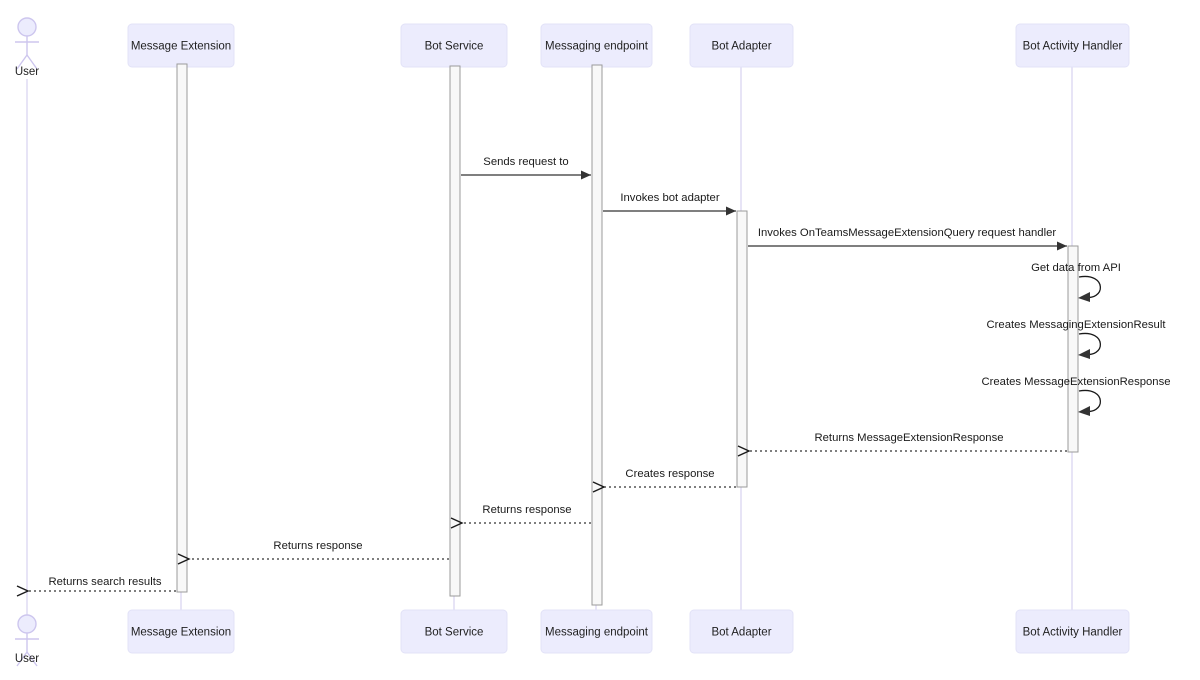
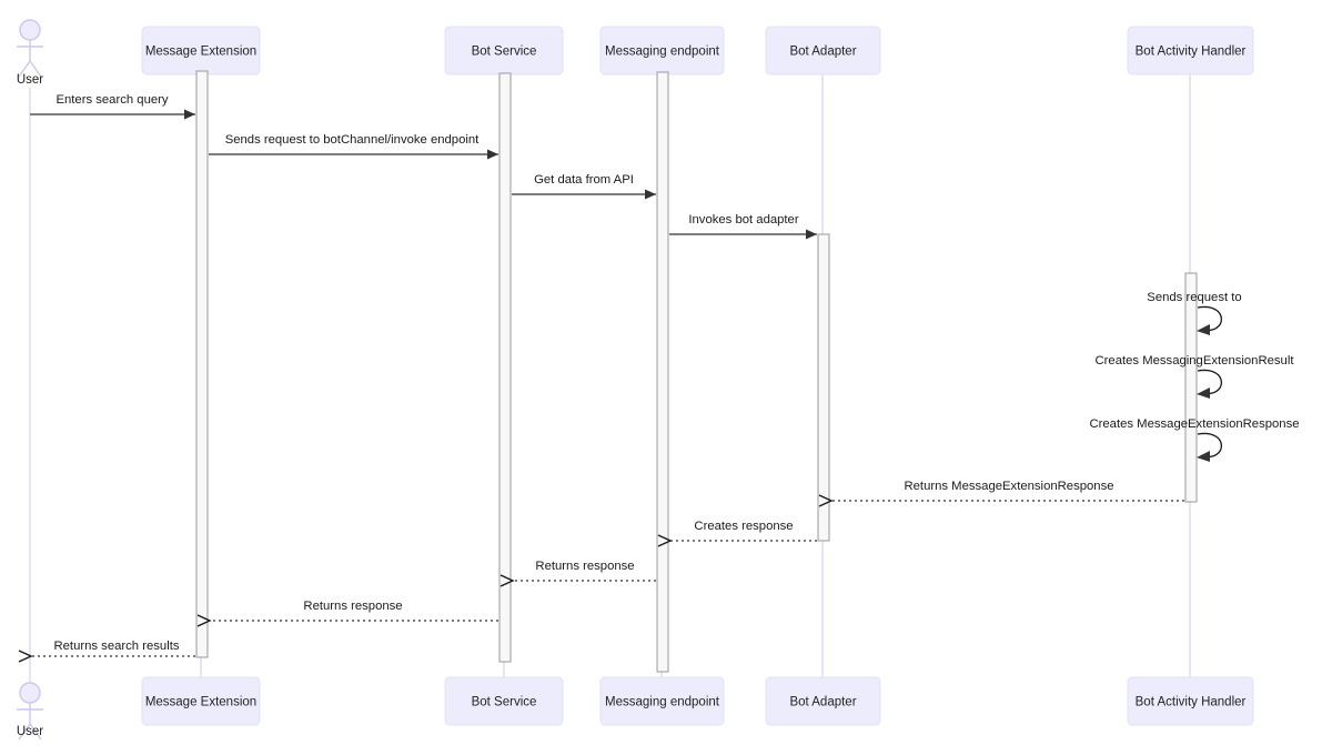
  User
  User
  Message Extension
  Message Extension
  Bot Service
  Bot Service
  Messaging endpoint
  Messaging endpoint
  Bot Adapter
  Bot Adapter
  Bot Activity Handler
  Bot Activity Handler
+ Enters search query
+ Sends request to botChannel/invoke endpoint
- Sends request to
+ Get data from API
  Invokes bot adapter
- Invokes OnTeamsMessageExtensionQuery request handler
- Get data from API
+ Sends request to
  Creates MessagingExtensionResult
  Creates MessageExtensionResponse
  Returns MessageExtensionResponse
  Creates response
  Returns response
  Returns response
  Returns search results
